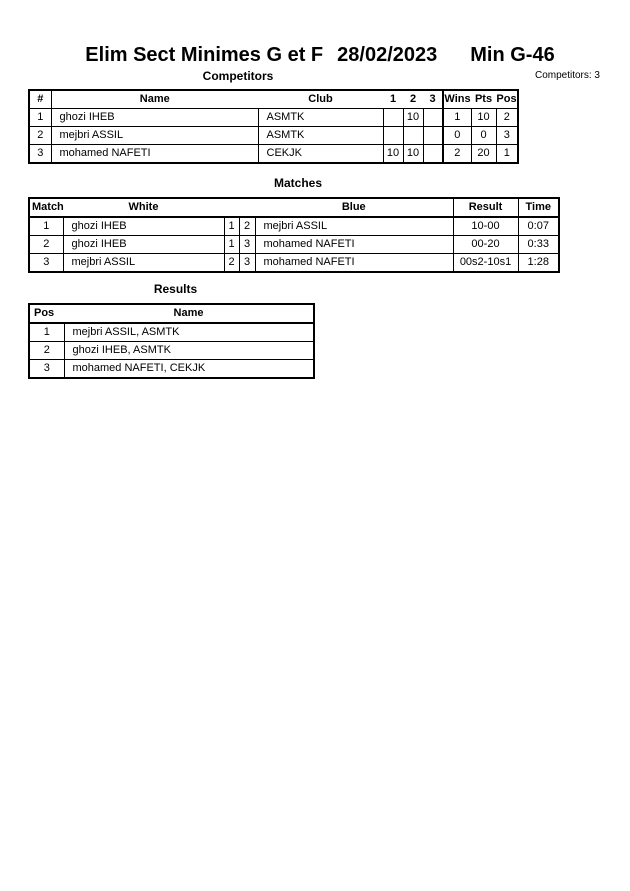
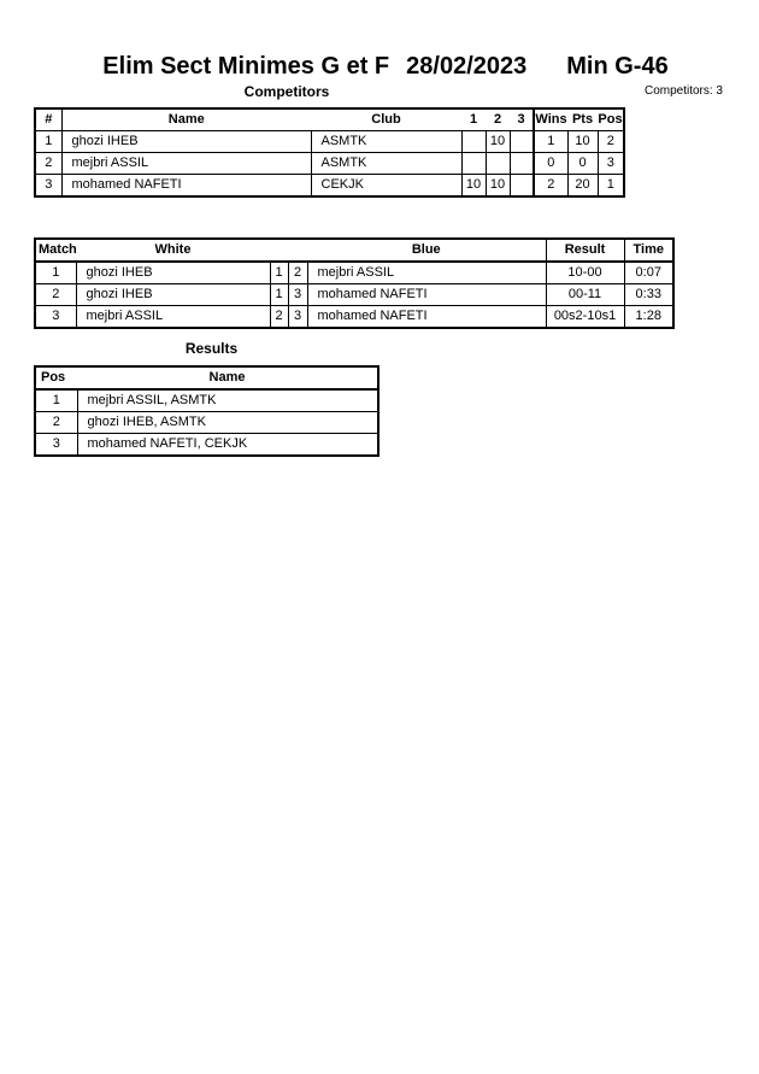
  Elim Sect Minimes G et F
  28/02/2023
  Min G-46
  Competitors
  Competitors: 3
  #	Name	Club	1	2	3	Wins	Pts	Pos
  1	ghozi IHEB	ASMTK		10		1	10	2
  2	mejbri ASSIL	ASMTK				0	0	3
  3	mohamed NAFETI	CEKJK	10	10		2	20	1
- Matches
  Match	White			Blue	Result	Time
  1	ghozi IHEB	1	2	mejbri ASSIL	10-00	0:07
- 2	ghozi IHEB	1	3	mohamed NAFETI	00-20	0:33
+ 2	ghozi IHEB	1	3	mohamed NAFETI	00-11	0:33
  3	mejbri ASSIL	2	3	mohamed NAFETI	00s2-10s1	1:28
  Results
  Pos	Name
  1	mejbri ASSIL, ASMTK
  2	ghozi IHEB, ASMTK
  3	mohamed NAFETI, CEKJK
